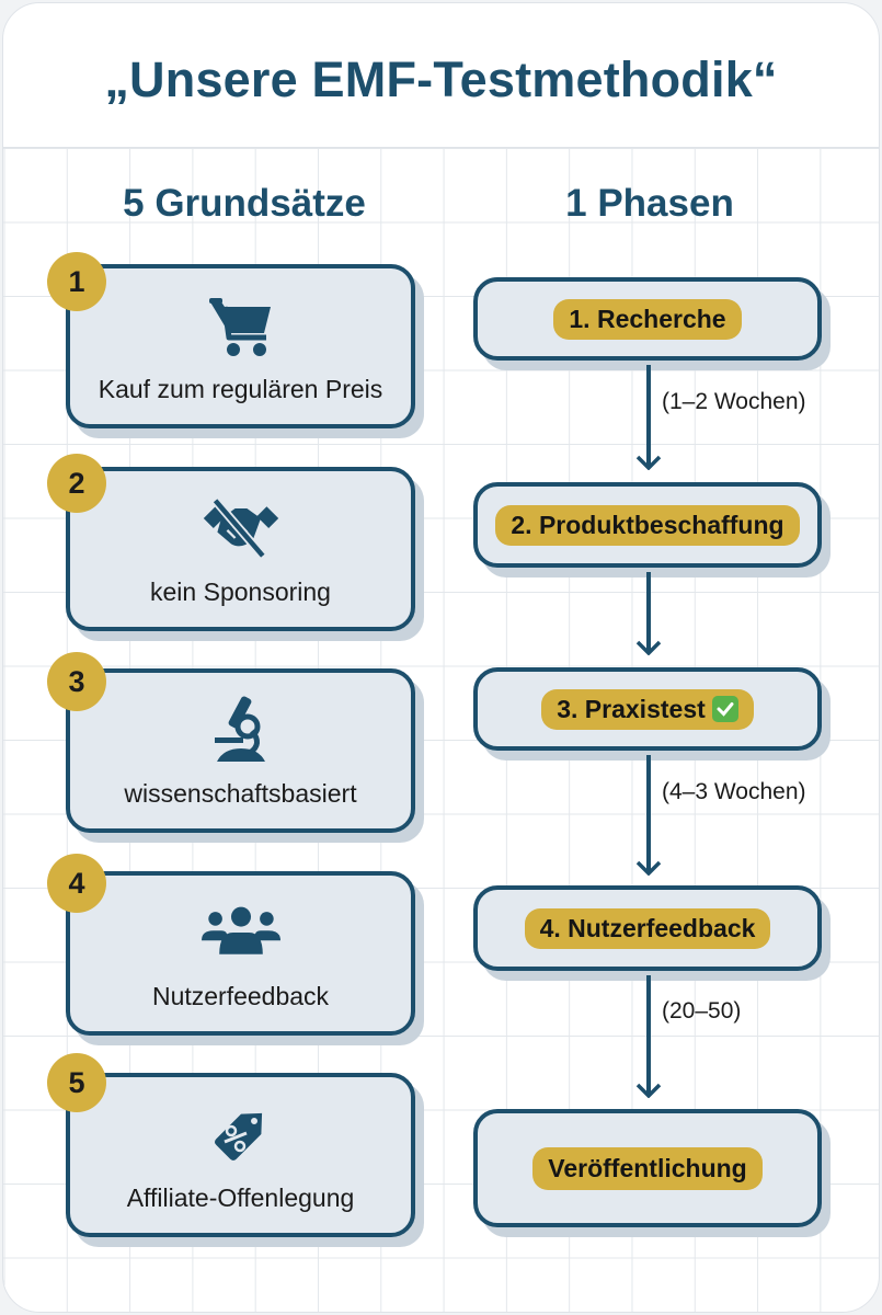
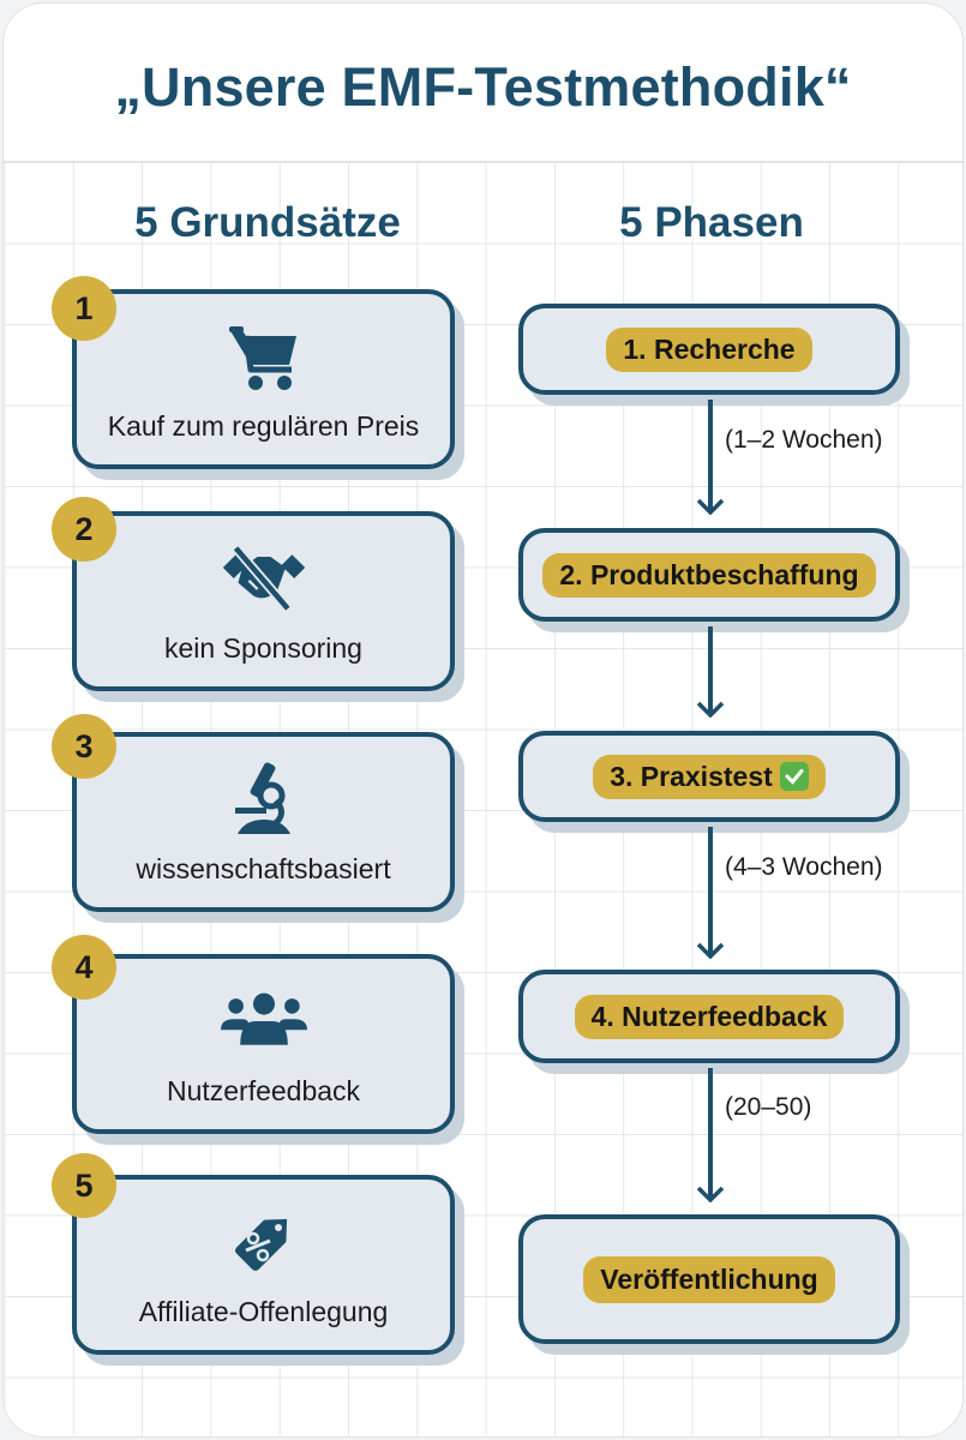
  „Unsere EMF-Testmethodik“
  5 Grundsätze
- 1 Phasen
+ 5 Phasen
  1
  Kauf zum regulären Preis
  2
  kein Sponsoring
  3
  wissenschaftsbasiert
  4
  Nutzerfeedback
  5
  Affiliate-Offenlegung
  1. Recherche
  (1–2 Wochen)
  2. Produktbeschaffung
  3. Praxistest
  (4–3 Wochen)
  4. Nutzerfeedback
  (20–50)
  Veröffentlichung
